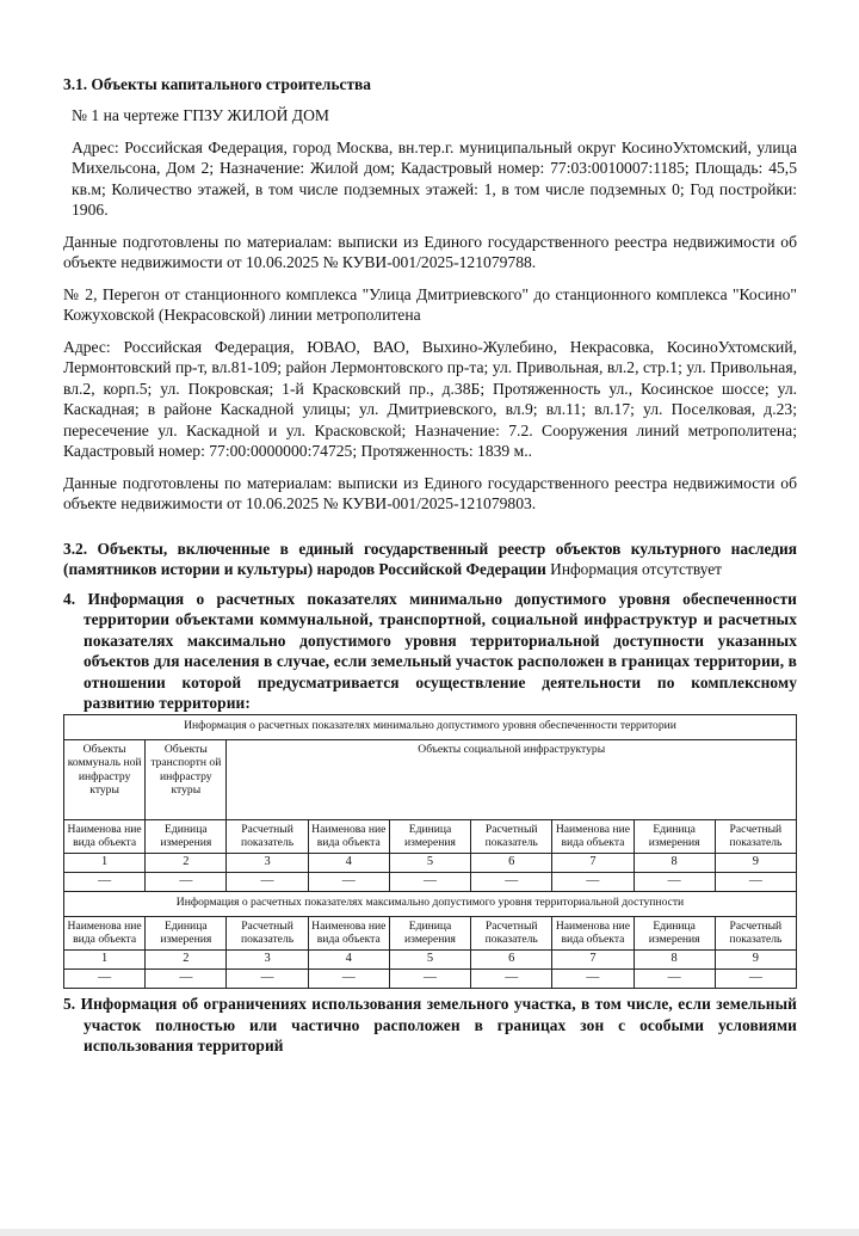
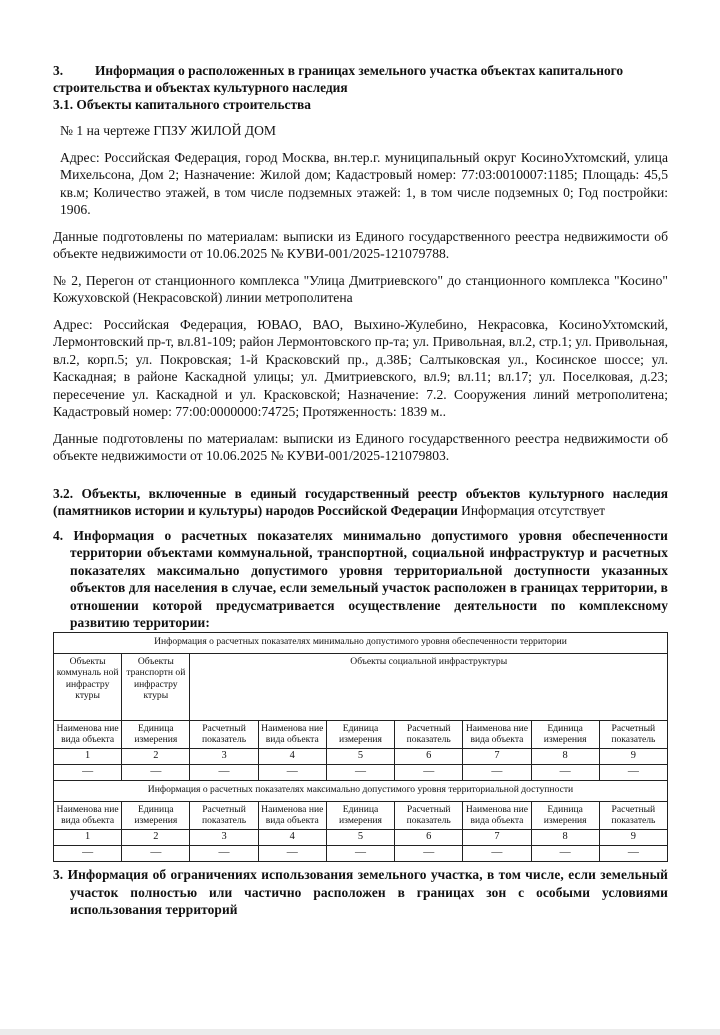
+ 3. Информация о расположенных в границах земельного участка объектах капитального
+ строительства и объектах культурного наследия
  3.1. Объекты капитального строительства
  № 1 на чертеже ГПЗУ ЖИЛОЙ ДОМ
  Адрес: Российская Федерация, город Москва, вн.тер.г. муниципальный округ КосиноУхтомский, улица Михельсона, Дом 2; Назначение: Жилой дом; Кадастровый номер: 77:03:0010007:1185; Площадь: 45,5 кв.м; Количество этажей, в том числе подземных этажей: 1, в том числе подземных 0; Год постройки: 1906.
  Данные подготовлены по материалам: выписки из Единого государственного реестра недвижимости об объекте недвижимости от 10.06.2025 № КУВИ-001/2025-121079788.
  № 2, Перегон от станционного комплекса "Улица Дмитриевского" до станционного комплекса "Косино" Кожуховской (Некрасовской) линии метрополитена
- Адрес: Российская Федерация, ЮВАО, ВАО, Выхино-Жулебино, Некрасовка, КосиноУхтомский, Лермонтовский пр-т, вл.81-109; район Лермонтовского пр-та; ул. Привольная, вл.2, стр.1; ул. Привольная, вл.2, корп.5; ул. Покровская; 1-й Красковский пр., д.38Б; Протяженность ул., Косинское шоссе; ул. Каскадная; в районе Каскадной улицы; ул. Дмитриевского, вл.9; вл.11; вл.17; ул. Поселковая, д.23; пересечение ул. Каскадной и ул. Красковской; Назначение: 7.2. Сооружения линий метрополитена; Кадастровый номер: 77:00:0000000:74725; Протяженность: 1839 м..
+ Адрес: Российская Федерация, ЮВАО, ВАО, Выхино-Жулебино, Некрасовка, КосиноУхтомский, Лермонтовский пр-т, вл.81-109; район Лермонтовского пр-та; ул. Привольная, вл.2, стр.1; ул. Привольная, вл.2, корп.5; ул. Покровская; 1-й Красковский пр., д.38Б; Салтыковская ул., Косинское шоссе; ул. Каскадная; в районе Каскадной улицы; ул. Дмитриевского, вл.9; вл.11; вл.17; ул. Поселковая, д.23; пересечение ул. Каскадной и ул. Красковской; Назначение: 7.2. Сооружения линий метрополитена; Кадастровый номер: 77:00:0000000:74725; Протяженность: 1839 м..
  Данные подготовлены по материалам: выписки из Единого государственного реестра недвижимости об объекте недвижимости от 10.06.2025 № КУВИ-001/2025-121079803.
  3.2. Объекты, включенные в единый государственный реестр объектов культурного наследия (памятников истории и культуры) народов Российской Федерации Информация отсутствует
  4. Информация о расчетных показателях минимально допустимого уровня обеспеченности территории объектами коммунальной, транспортной, социальной инфраструктур и расчетных показателях максимально допустимого уровня территориальной доступности указанных объектов для населения в случае, если земельный участок расположен в границах территории, в отношении которой предусматривается осуществление деятельности по комплексному развитию территории:
  Информация о расчетных показателях минимально допустимого уровня обеспеченности территории
  Объекты коммуналь ной инфрастру ктуры	Объекты транспортн ой инфрастру ктуры	Объекты социальной инфраструктуры
  Наименова ние вида объекта	Единица измерения	Расчетный показатель	Наименова ние вида объекта	Единица измерения	Расчетный показатель	Наименова ние вида объекта	Единица измерения	Расчетный показатель
  1	2	3	4	5	6	7	8	9
  —	—	—	—	—	—	—	—	—
  Информация о расчетных показателях максимально допустимого уровня территориальной доступности
  Наименова ние вида объекта	Единица измерения	Расчетный показатель	Наименова ние вида объекта	Единица измерения	Расчетный показатель	Наименова ние вида объекта	Единица измерения	Расчетный показатель
  1	2	3	4	5	6	7	8	9
  —	—	—	—	—	—	—	—	—
- 5. Информация об ограничениях использования земельного участка, в том числе, если земельный участок полностью или частично расположен в границах зон с особыми условиями использования территорий
+ 3. Информация об ограничениях использования земельного участка, в том числе, если земельный участок полностью или частично расположен в границах зон с особыми условиями использования территорий
